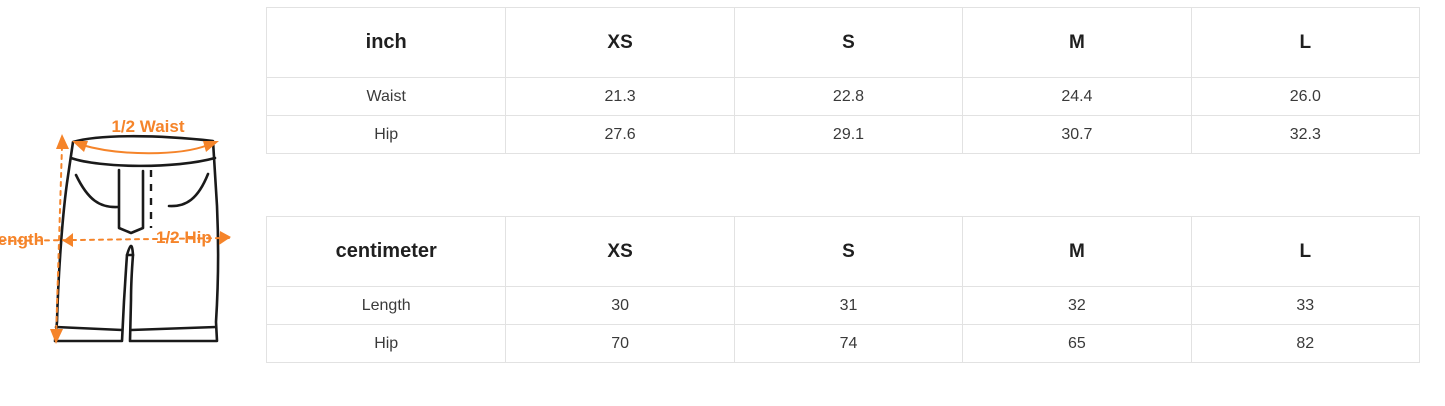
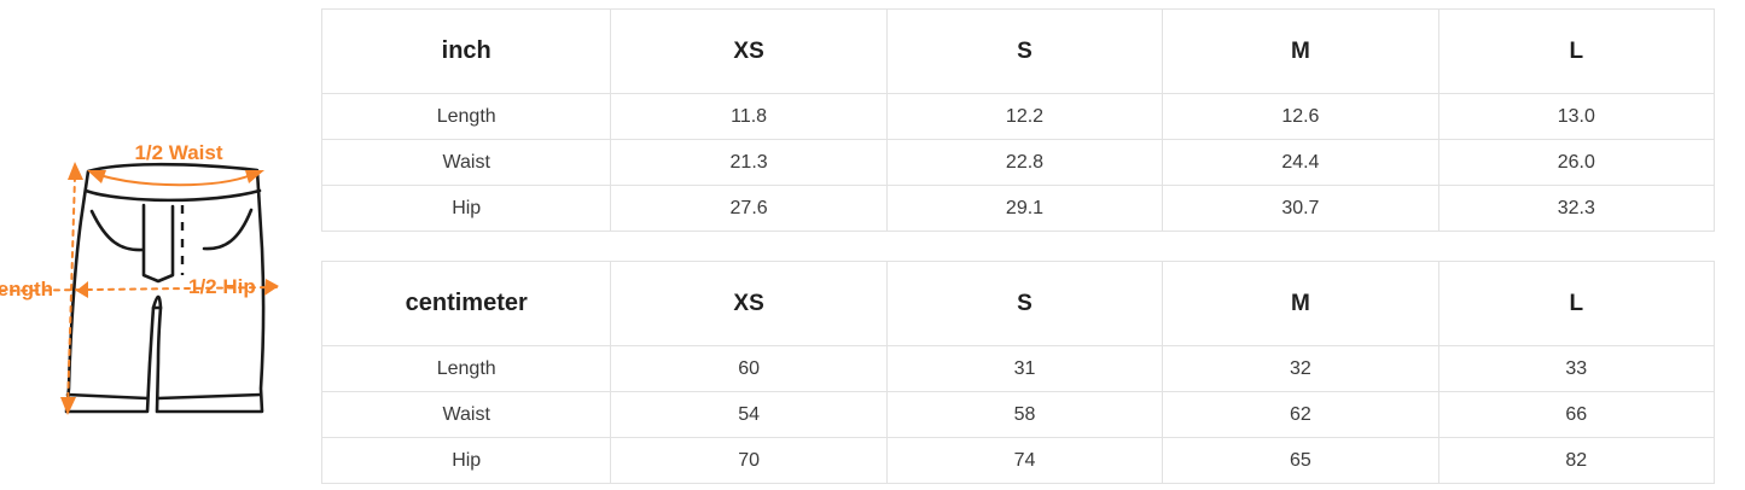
  1/2 Waist
  1/2 Hip
  ength
  inch	XS	S	M	L
+ Length	11.8	12.2	12.6	13.0
  Waist	21.3	22.8	24.4	26.0
  Hip	27.6	29.1	30.7	32.3
  centimeter	XS	S	M	L
- Length	30	31	32	33
+ Length	60	31	32	33
+ Waist	54	58	62	66
  Hip	70	74	65	82
